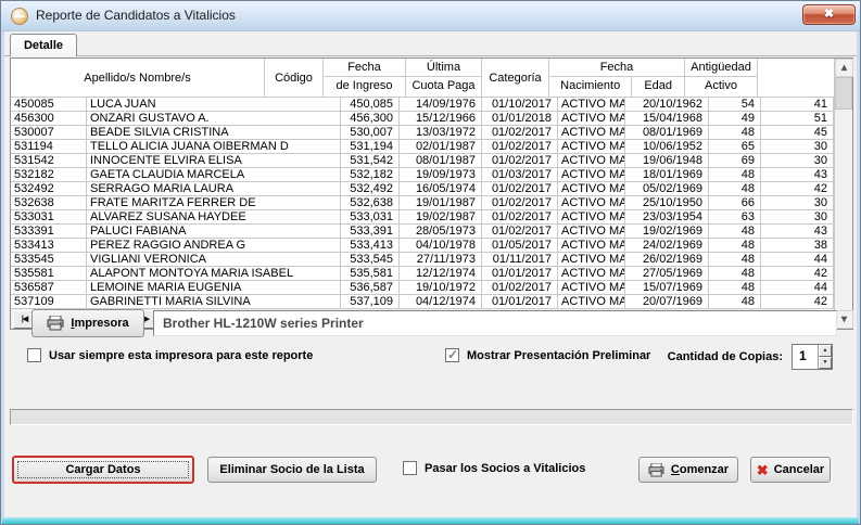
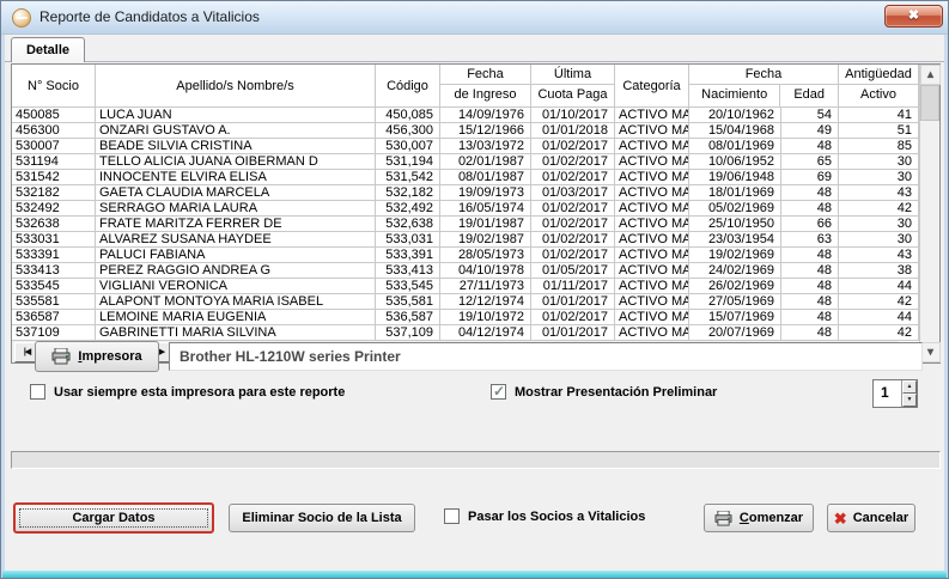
  Reporte de Candidatos a Vitalicios
  ✖
  Detalle
+ N° Socio
  Apellido/s Nombre/s
  Código
  Fecha
  de Ingreso
  Última
  Cuota Paga
  Categoría
  Fecha
  Nacimiento
  Edad
  Antigüedad
  Activo
  450085
  LUCA JUAN
  450,085
  14/09/1976
  01/10/2017
  ACTIVO MA
  20/10/1962
  54
  41
  456300
  ONZARI GUSTAVO A.
  456,300
  15/12/1966
  01/01/2018
  ACTIVO MA
  15/04/1968
  49
  51
  530007
  BEADE SILVIA CRISTINA
  530,007
  13/03/1972
  01/02/2017
  ACTIVO MA
  08/01/1969
  48
- 45
+ 85
  531194
  TELLO ALICIA JUANA OIBERMAN D
  531,194
  02/01/1987
  01/02/2017
  ACTIVO MA
  10/06/1952
  65
  30
  531542
  INNOCENTE ELVIRA ELISA
  531,542
  08/01/1987
  01/02/2017
  ACTIVO MA
  19/06/1948
  69
  30
  532182
  GAETA CLAUDIA MARCELA
  532,182
  19/09/1973
  01/03/2017
  ACTIVO MA
  18/01/1969
  48
  43
  532492
  SERRAGO MARIA LAURA
  532,492
  16/05/1974
  01/02/2017
  ACTIVO MA
  05/02/1969
  48
  42
  532638
  FRATE MARITZA FERRER DE
  532,638
  19/01/1987
  01/02/2017
  ACTIVO MA
  25/10/1950
  66
  30
  533031
  ALVAREZ SUSANA HAYDEE
  533,031
  19/02/1987
  01/02/2017
  ACTIVO MA
  23/03/1954
  63
  30
  533391
  PALUCI FABIANA
  533,391
  28/05/1973
  01/02/2017
  ACTIVO MA
  19/02/1969
  48
  43
  533413
  PEREZ RAGGIO ANDREA G
  533,413
  04/10/1978
  01/05/2017
  ACTIVO MA
  24/02/1969
  48
  38
  533545
  VIGLIANI VERONICA
  533,545
  27/11/1973
  01/11/2017
  ACTIVO MA
  26/02/1969
  48
  44
  535581
  ALAPONT MONTOYA MARIA ISABEL
  535,581
  12/12/1974
  01/01/2017
  ACTIVO MA
  27/05/1969
  48
  42
  536587
  LEMOINE MARIA EUGENIA
  536,587
  19/10/1972
  01/02/2017
  ACTIVO MA
  15/07/1969
  48
  44
  537109
  GABRINETTI MARIA SILVINA
  537,109
  04/12/1974
  01/01/2017
  ACTIVO MA
  20/07/1969
  48
  42
  ▴
  ▾
  Impresora
  Brother HL-1210W series Printer
  Usar siempre esta impresora para este reporte
  Mostrar Presentación Preliminar
- Cantidad de Copias:
  1
  Cargar Datos
  Eliminar Socio de la Lista
  Pasar los Socios a Vitalicios
  Comenzar
  ✖
  Cancelar
